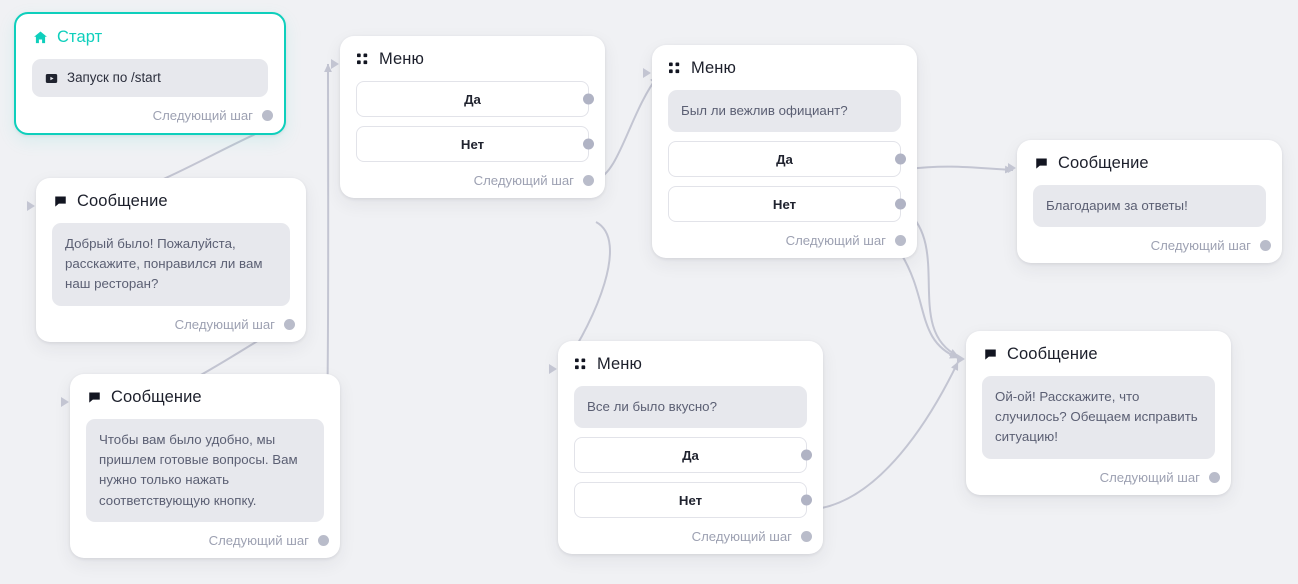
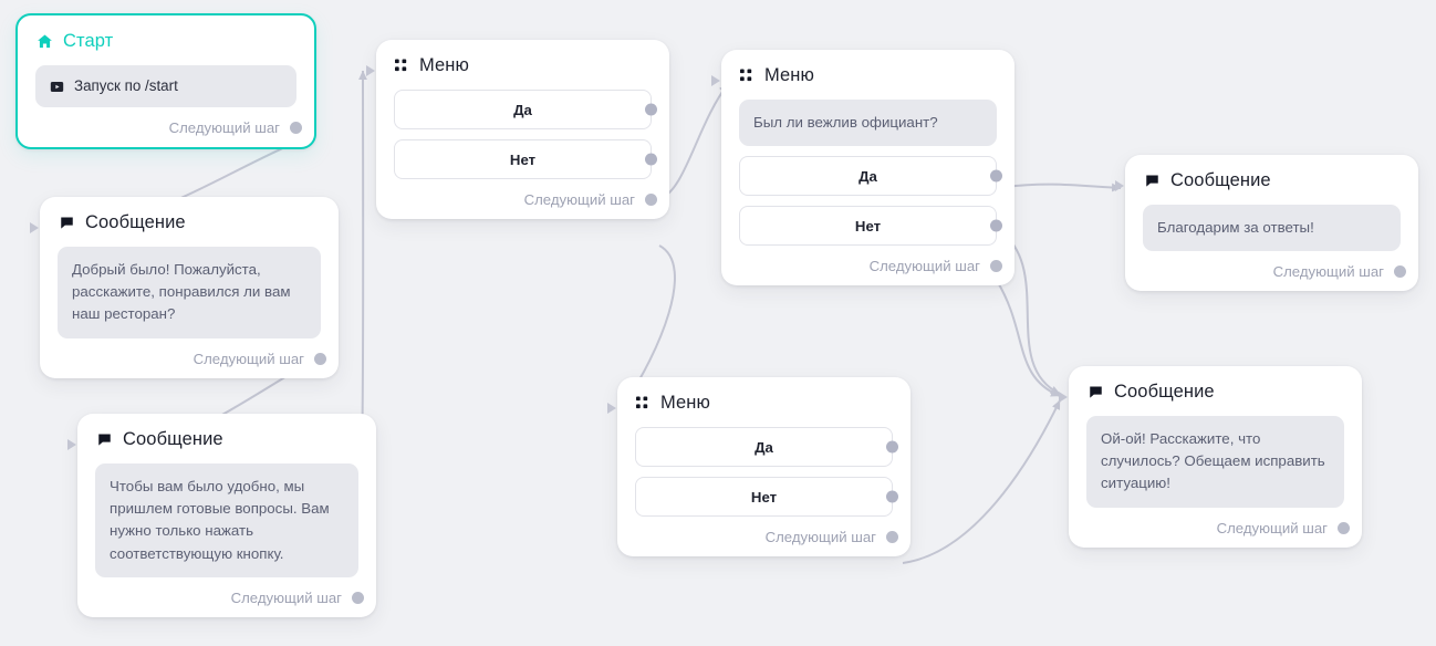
  Старт
  Запуск по /start
  Следующий шаг
  Сообщение
  Добрый было! Пожалуйста, расскажите, понравился ли вам наш ресторан?
  Следующий шаг
  Сообщение
  Чтобы вам было удобно, мы пришлем готовые вопросы. Вам нужно только нажать соответствующую кнопку.
  Следующий шаг
  Меню
  Да
  Нет
  Следующий шаг
  Меню
  Был ли вежлив официант?
  Да
  Нет
  Следующий шаг
  Меню
- Все ли было вкусно?
  Да
  Нет
  Следующий шаг
  Сообщение
  Благодарим за ответы!
  Следующий шаг
  Сообщение
  Ой-ой! Расскажите, что случилось? Обещаем исправить ситуацию!
  Следующий шаг
